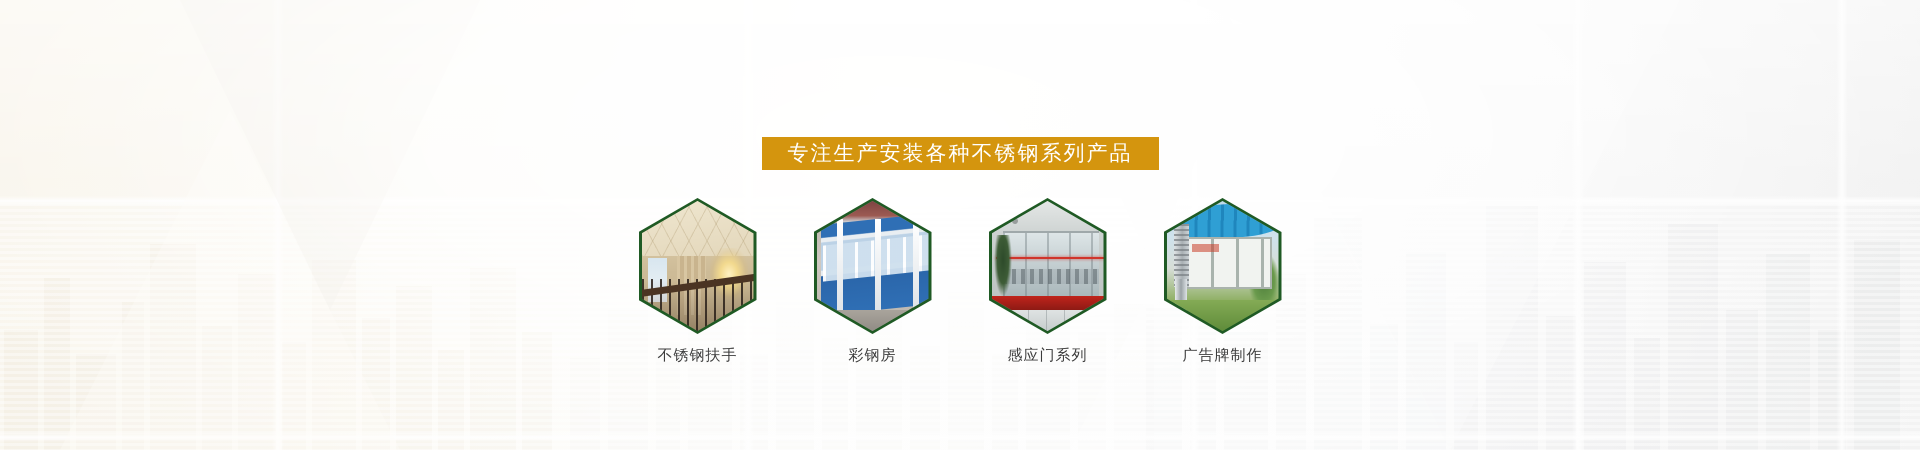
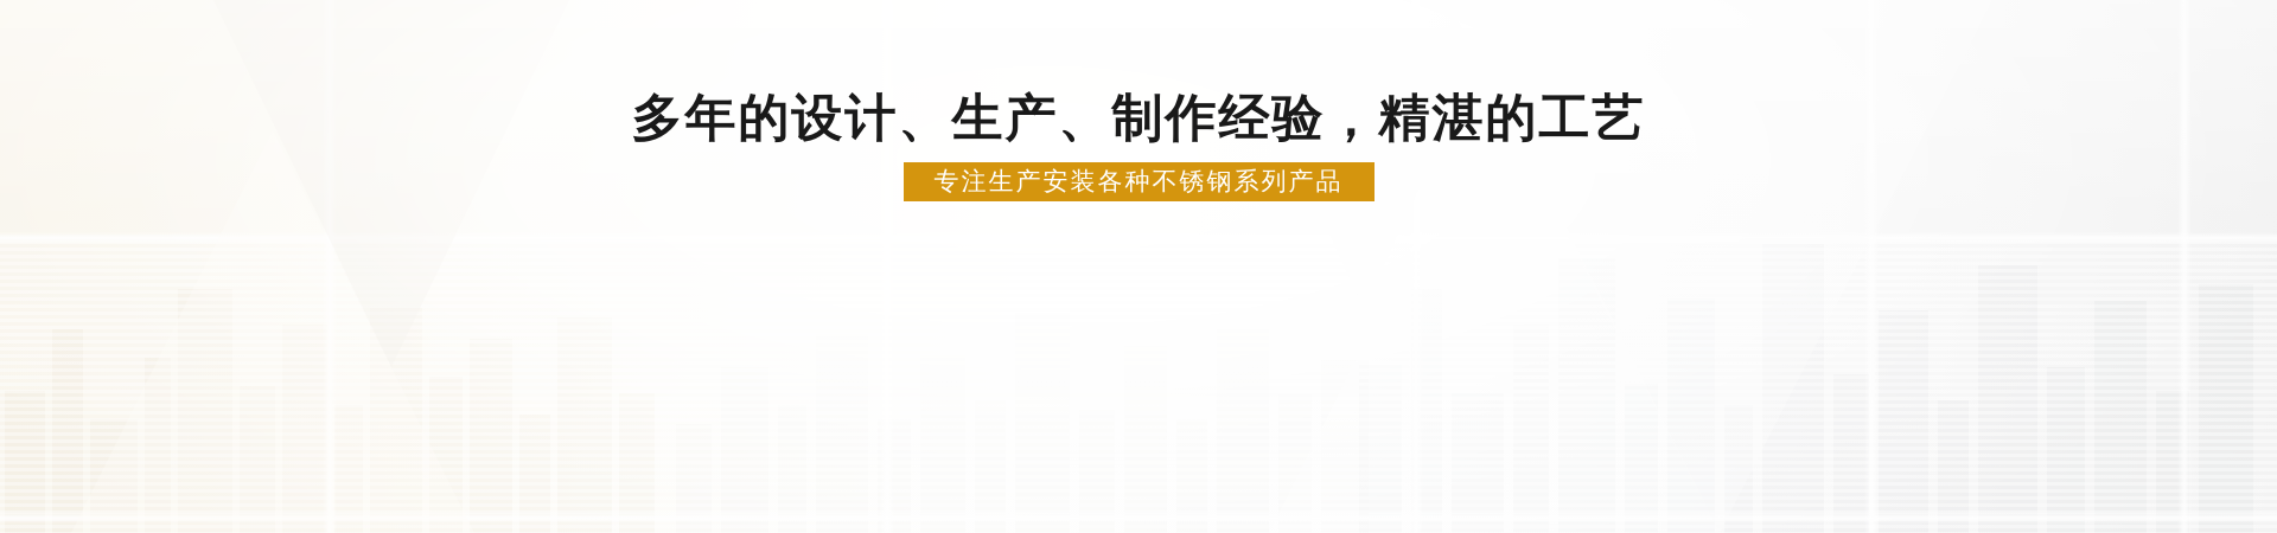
+ 多年的设计、生产、制作经验，精湛的工艺
  专注生产安装各种不锈钢系列产品
- 不锈钢扶手
- 彩钢房
- 感应门系列
- 广告牌制作
